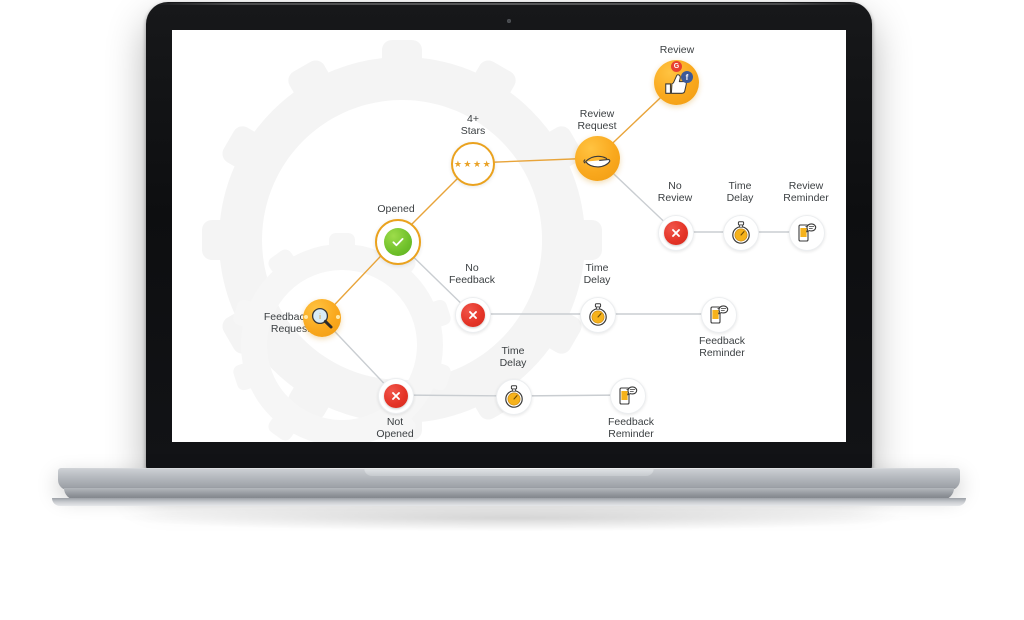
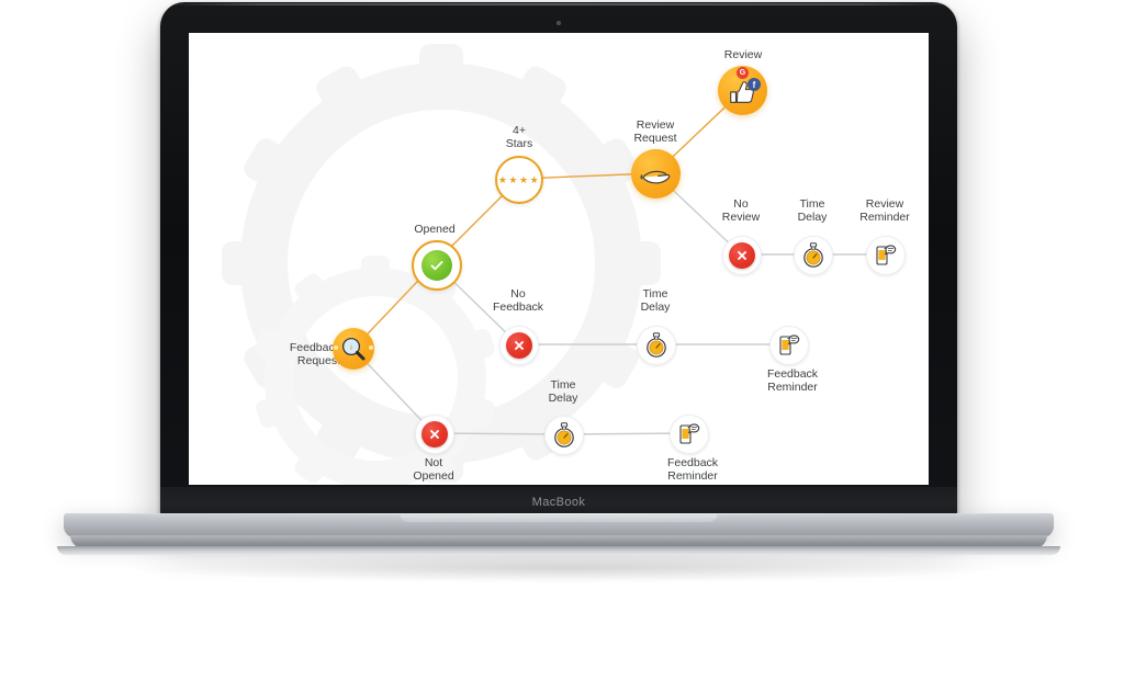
  Review
  f
  Review
  Request
  4+
  Stars
  ★★★★
  Opened
  Feedba
  Reques
  No
  Review
  Time
  Delay
  Review
  Reminder
  No
  Feedback
  Time
  Delay
  Feedback
  Reminder
  Not
  Opened
  Time
  Delay
  Feedback
  Reminder
+ MacBook
